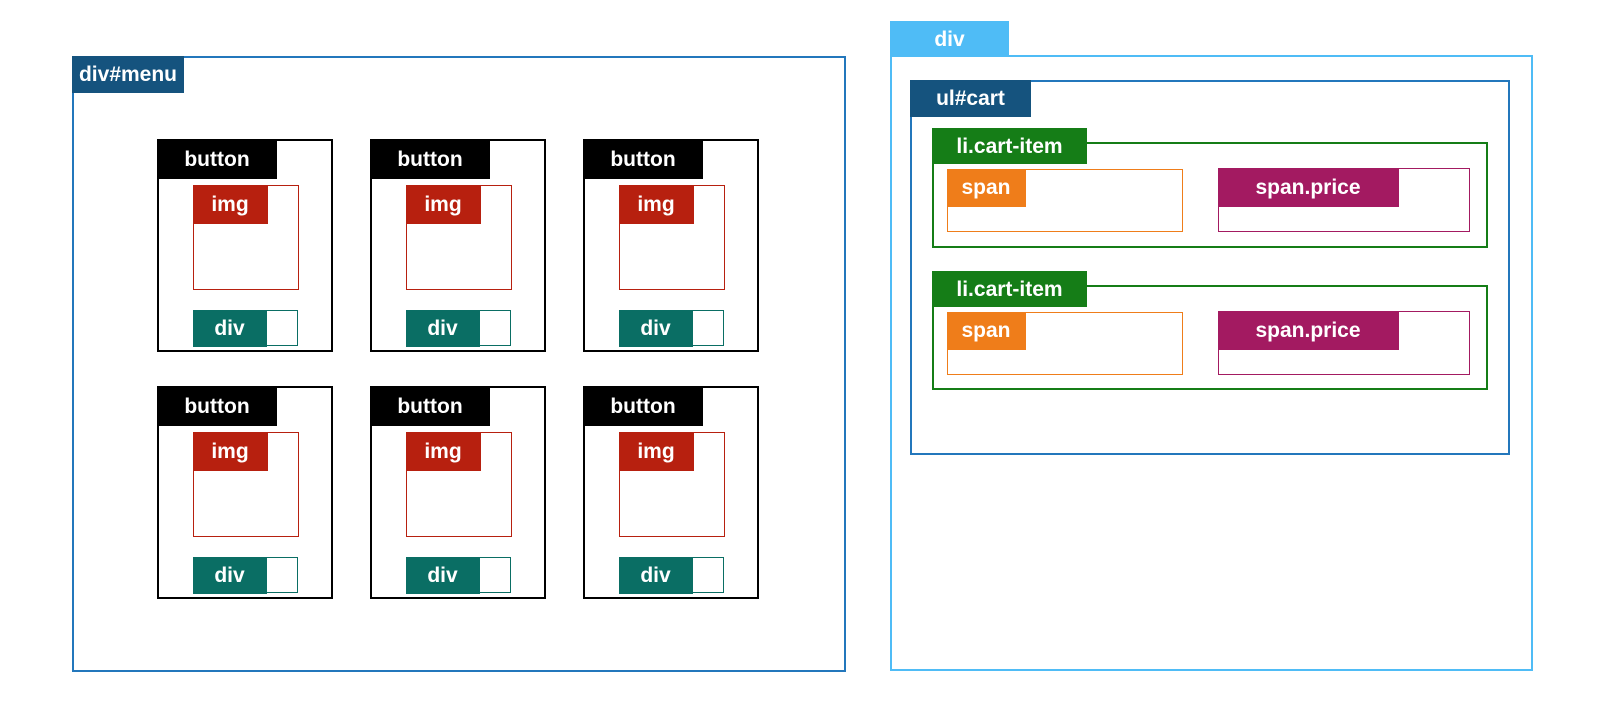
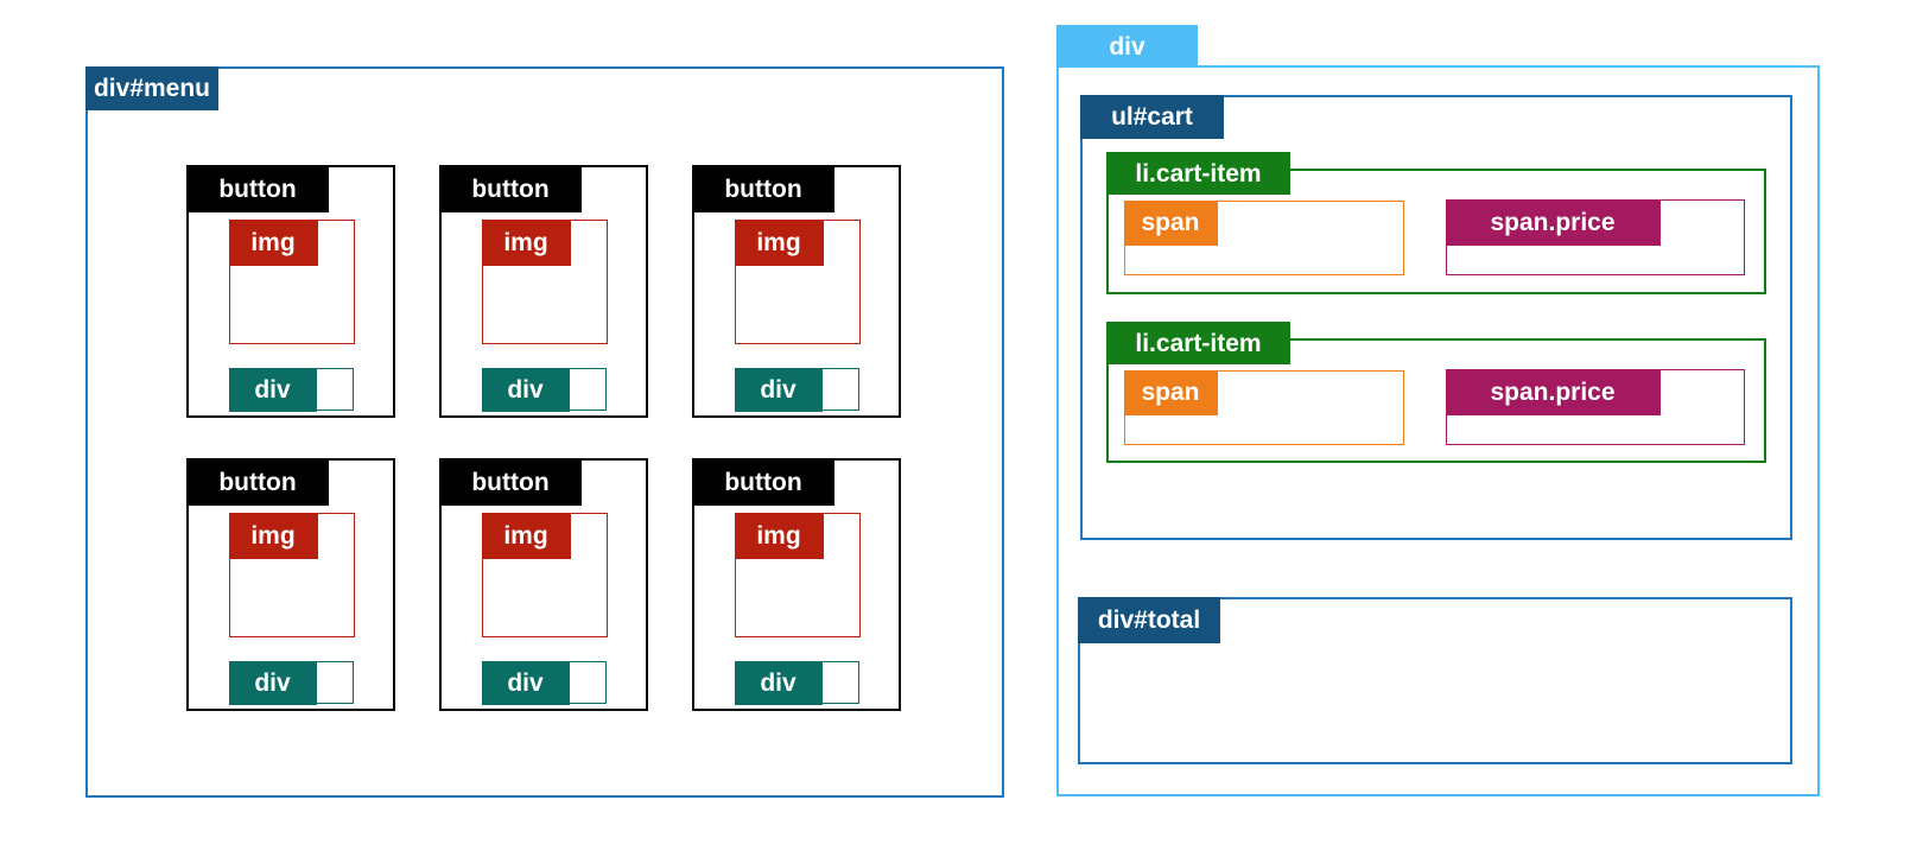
  div#menu
  button
  img
  div
  button
  img
  div
  button
  img
  div
  button
  img
  div
  button
  img
  div
  button
  img
  div
  div
  ul#cart
  li.cart-item
  span
  span.price
  li.cart-item
  span
  span.price
+ div#total
